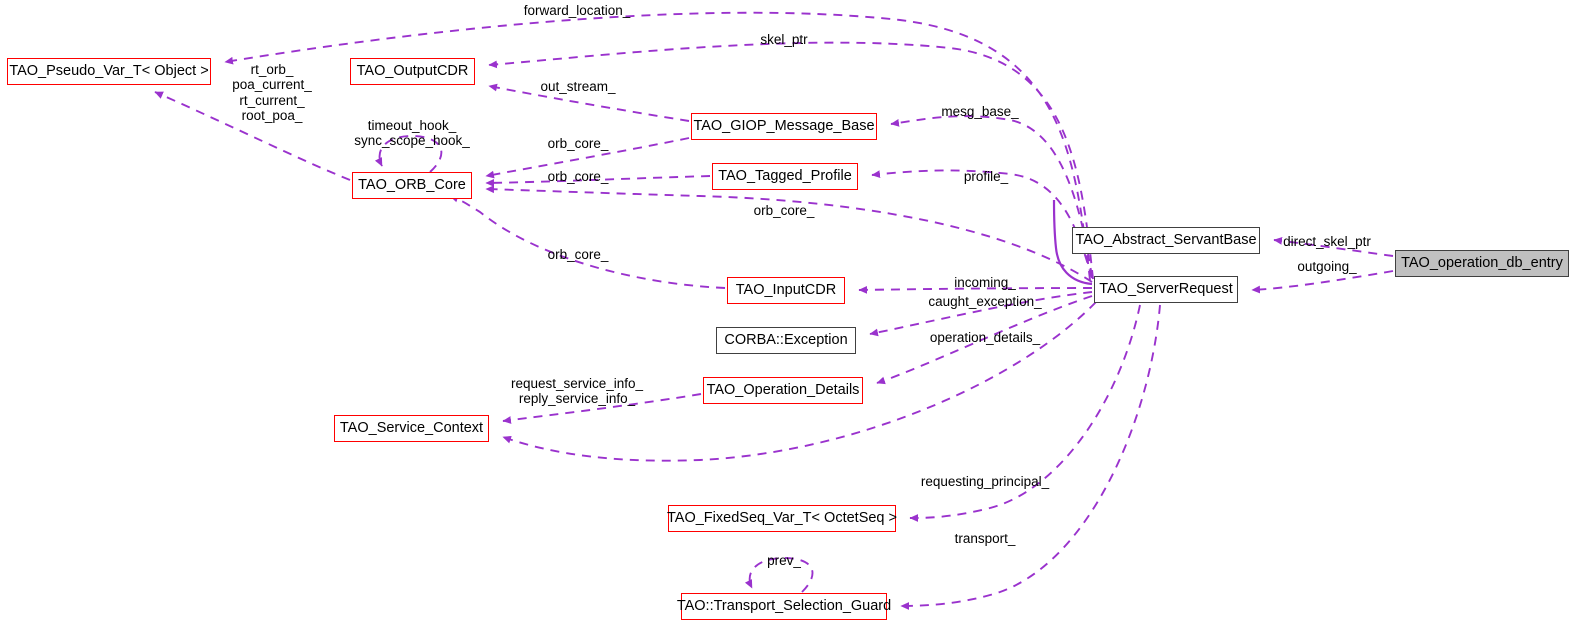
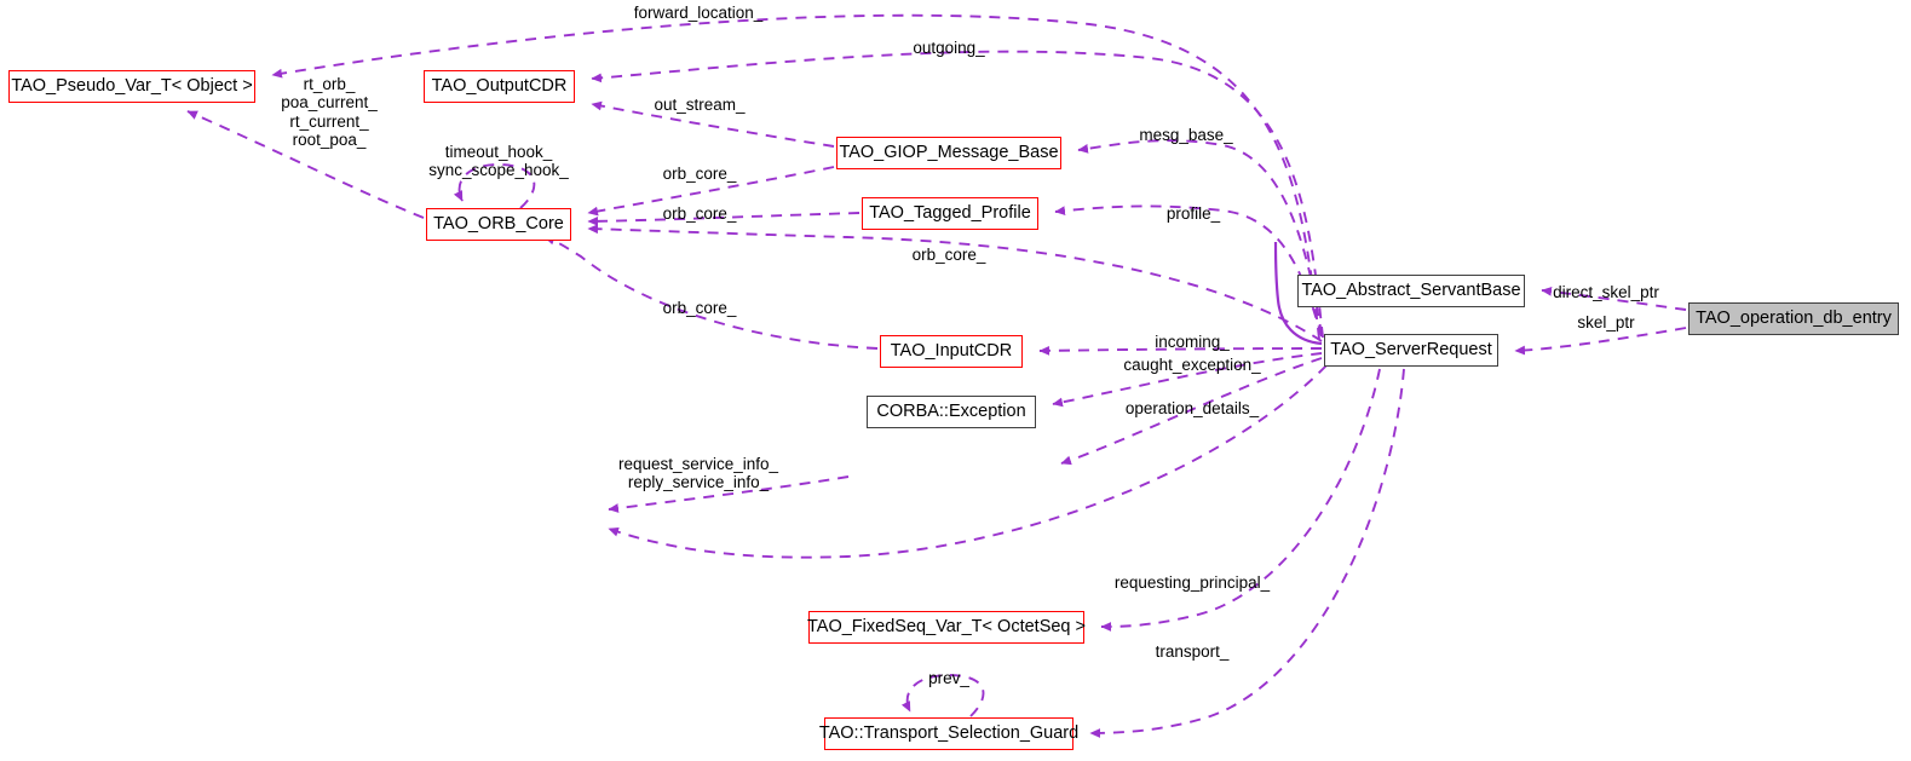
  TAO_Pseudo_Var_T< Object >
  TAO_OutputCDR
  TAO_GIOP_Message_Base
  TAO_ORB_Core
  TAO_Tagged_Profile
  TAO_Abstract_ServantBase
  TAO_ServerRequest
  TAO_operation_db_entry
  TAO_InputCDR
  CORBA::Exception
- TAO_Operation_Details
- TAO_Service_Context
  TAO_FixedSeq_Var_T< OctetSeq >
  TAO::Transport_Selection_Guard
  forward_location_
- skel_ptr
+ outgoing_
  rt_orb_
  poa_current_
  rt_current_
  root_poa_
  out_stream_
  mesg_base_
  timeout_hook_
  sync_scope_hook_
  orb_core_
  orb_core_
  profile_
  orb_core_
  direct_skel_ptr
  orb_core_
- outgoing_
+ skel_ptr
  incoming_
  caught_exception_
  operation_details_
  request_service_info_
  reply_service_info_
  requesting_principal_
  transport_
  prev_
